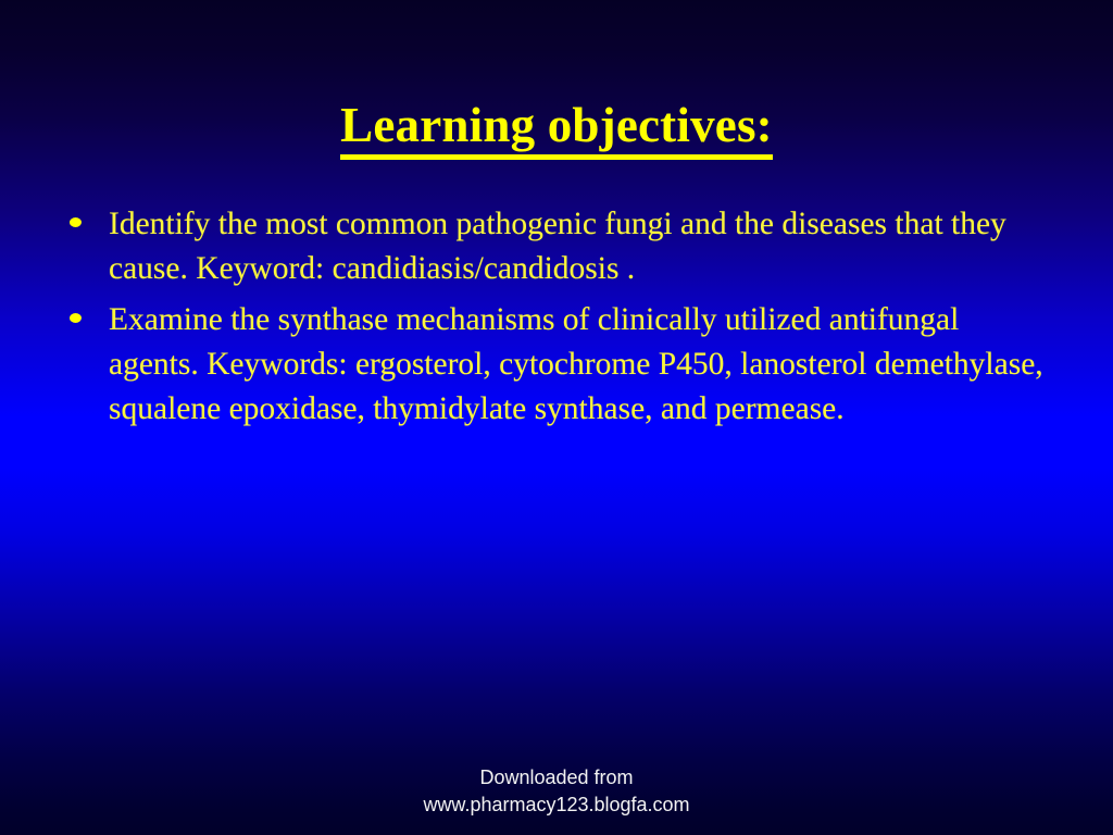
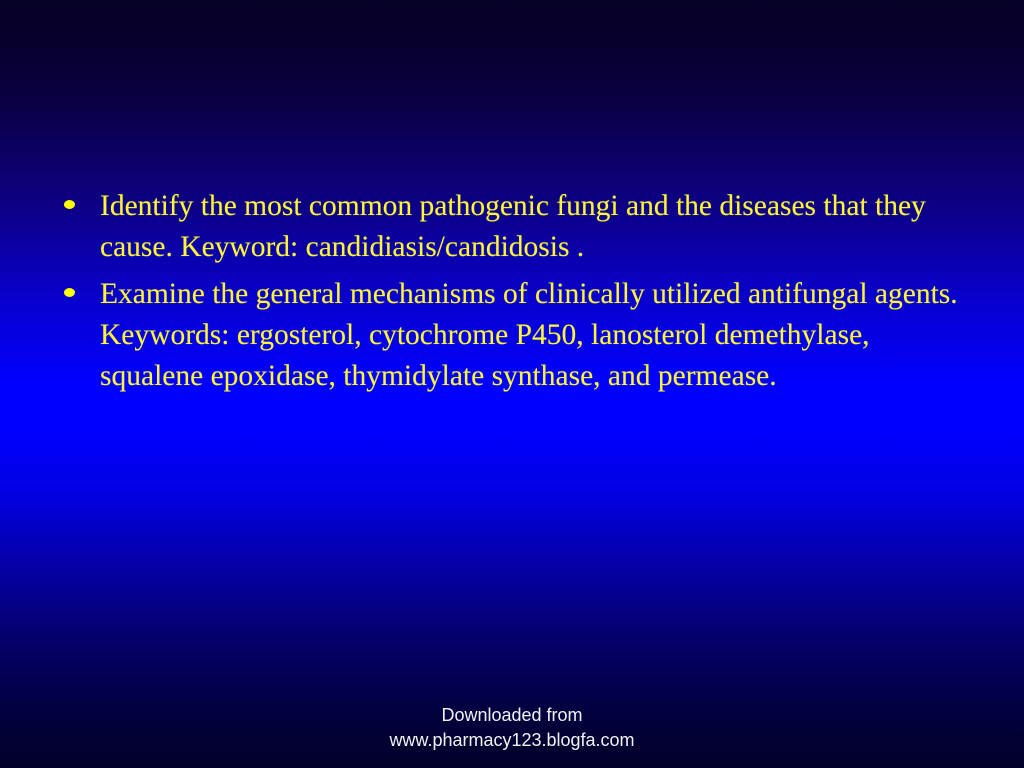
- Learning objectives:
  Identify the most common pathogenic fungi and the diseases that they cause. Keyword: candidiasis/candidosis .
- Examine the synthase mechanisms of clinically utilized antifungal agents. Keywords: ergosterol, cytochrome P450, lanosterol demethylase, squalene epoxidase, thymidylate synthase, and permease.
+ Examine the general mechanisms of clinically utilized antifungal agents. Keywords: ergosterol, cytochrome P450, lanosterol demethylase, squalene epoxidase, thymidylate synthase, and permease.
  Downloaded from
  www.pharmacy123.blogfa.com
